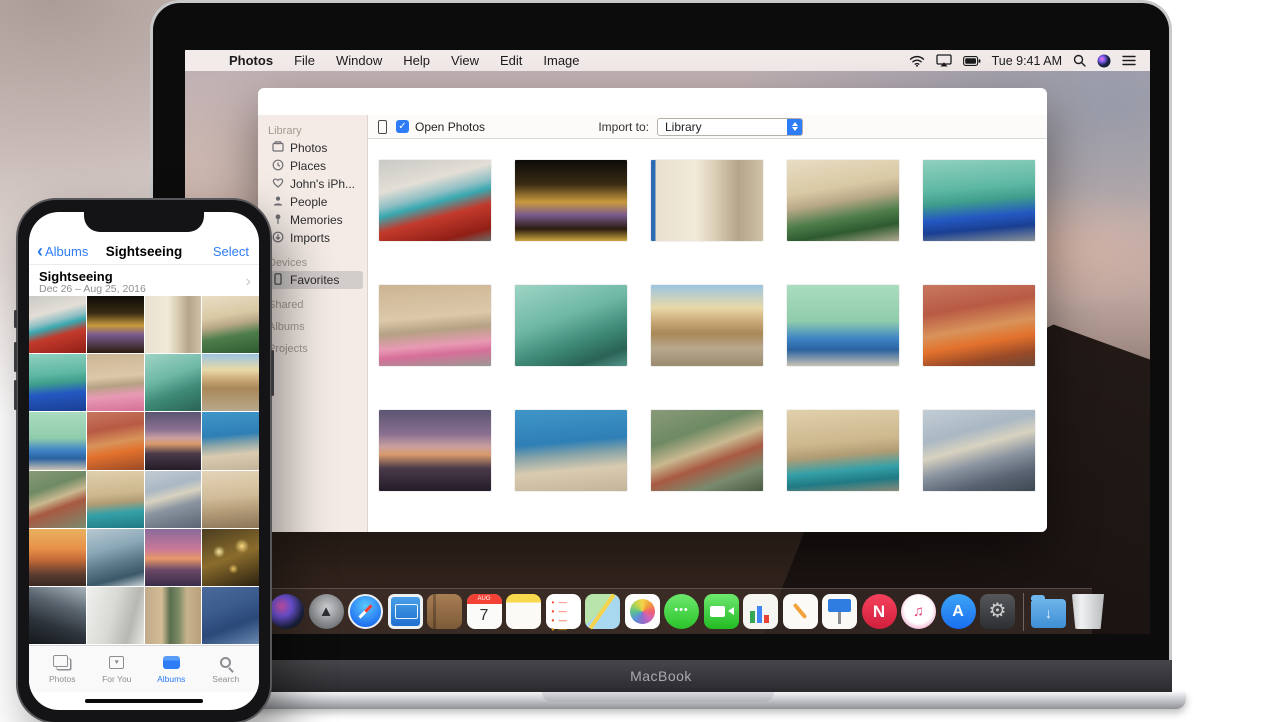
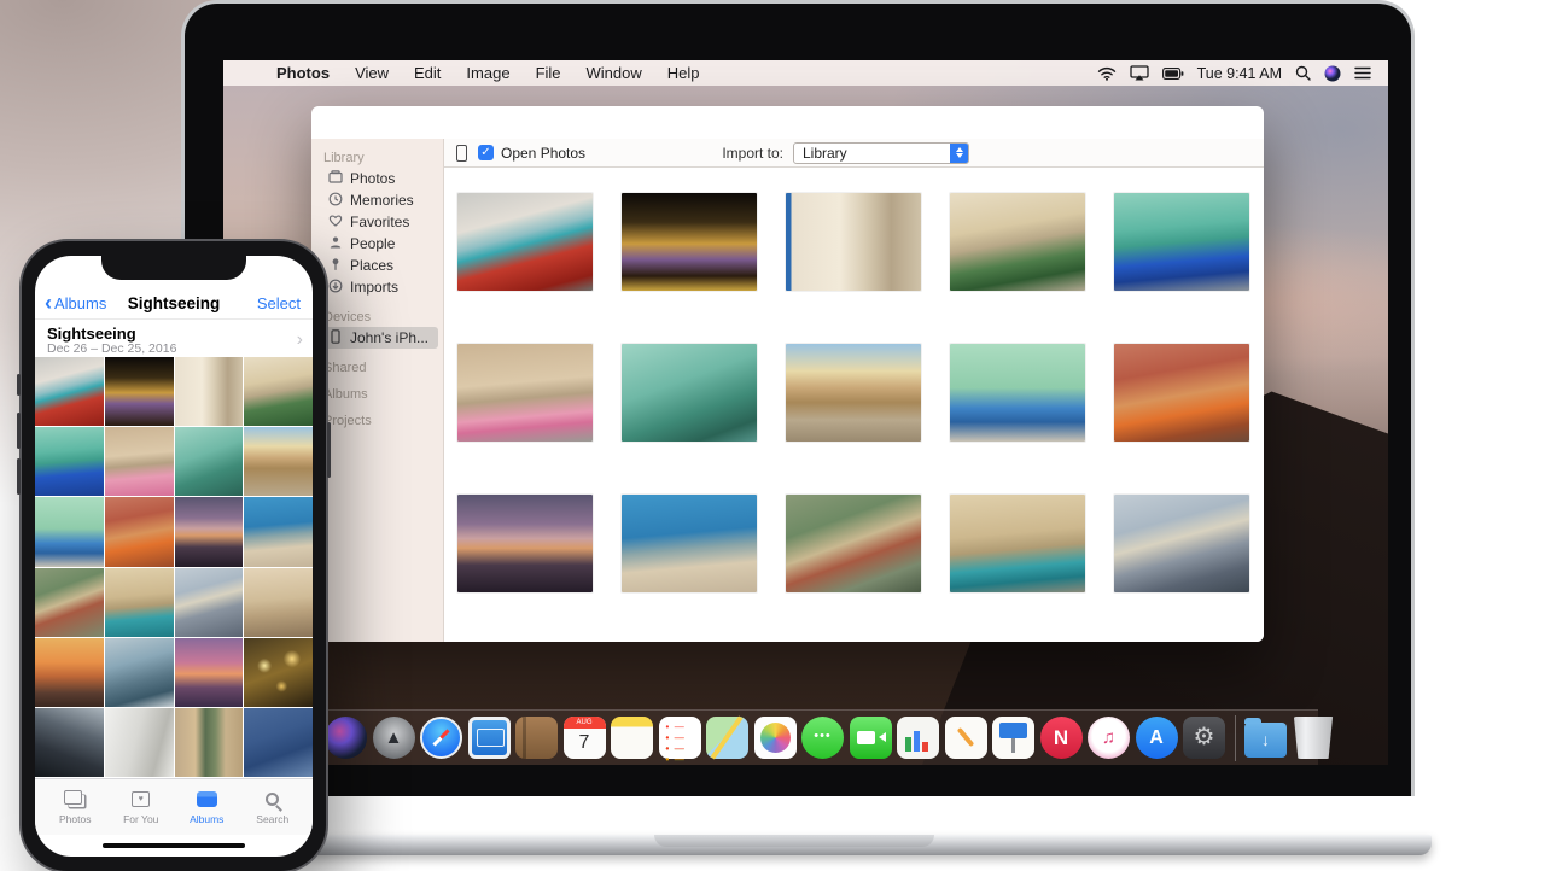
  Photos
- File
+ View
- Window
+ Edit
- Help
+ Image
- View
+ File
- Edit
+ Window
- Image
+ Help
  Tue 9:41 AM
  Library
  Photos
- Places
+ Memories
- John's iPh...
+ Favorites
  People
- Memories
+ Places
  Imports
  evices
- Favorites
+ John's iPh...
  hared
  lbums
  rojects
  ✓
  Open Photos
  Import to:
  Library
- MacBook
  ‹
  Albums
  Sightseeing
  Select
  Sightseeing
- Dec 26 – Aug 25, 2016
+ Dec 26 – Dec 25, 2016
  ›
  Photos
  For You
  Albums
  Search
